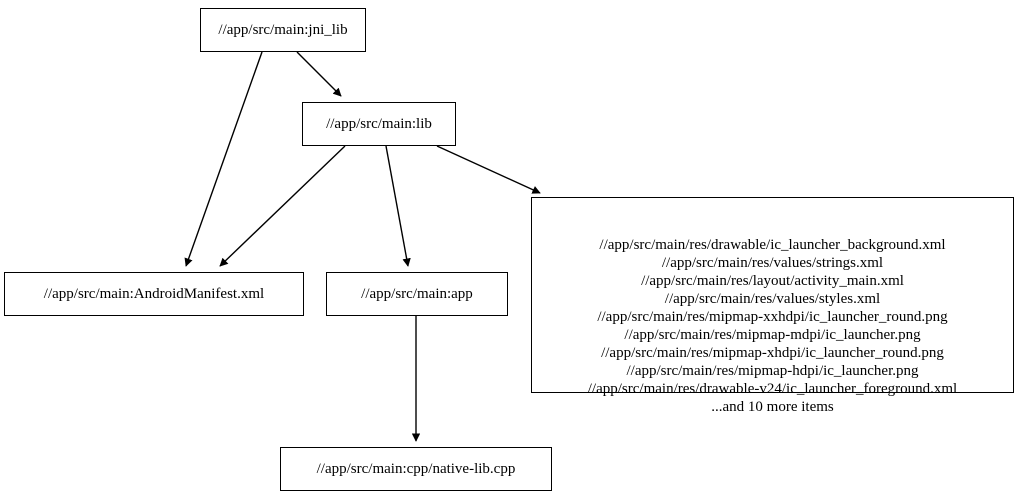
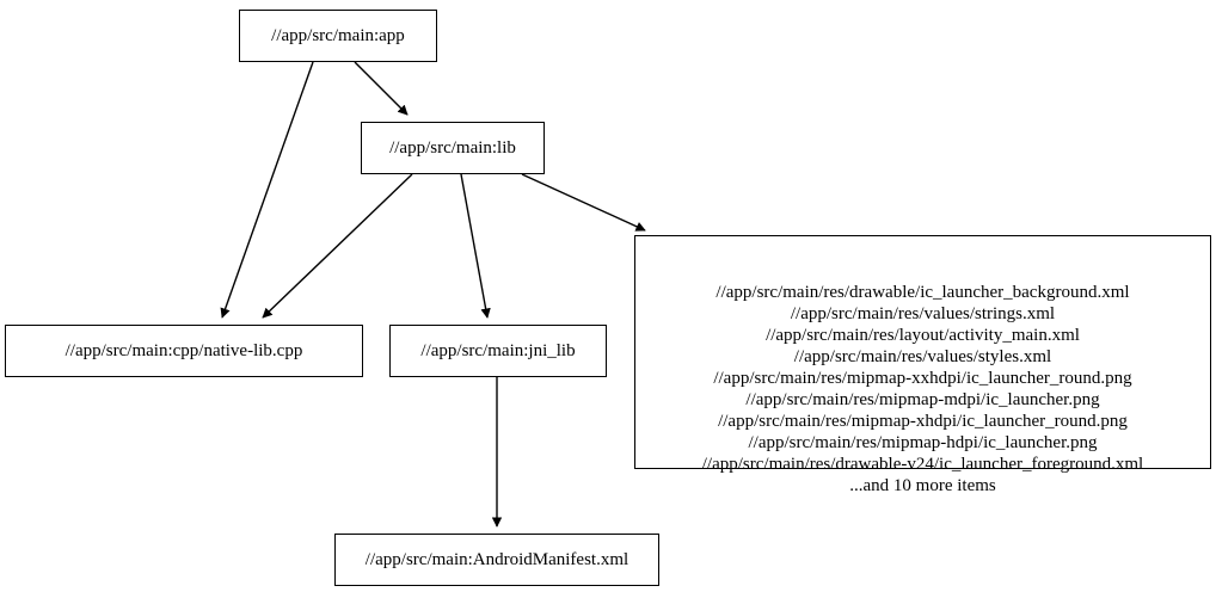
- //app/src/main:jni_lib
+ //app/src/main:app
  //app/src/main:lib
- //app/src/main:AndroidManifest.xml
+ //app/src/main:cpp/native-lib.cpp
- //app/src/main:app
+ //app/src/main:jni_lib
  //app/src/main/res/drawable/ic_launcher_background.xml
  //app/src/main/res/values/strings.xml
  //app/src/main/res/layout/activity_main.xml
  //app/src/main/res/values/styles.xml
  //app/src/main/res/mipmap-xxhdpi/ic_launcher_round.png
  //app/src/main/res/mipmap-mdpi/ic_launcher.png
  //app/src/main/res/mipmap-xhdpi/ic_launcher_round.png
  //app/src/main/res/mipmap-hdpi/ic_launcher.png
  //app/src/main/res/drawable-v24/ic_launcher_foreground.xml
  ...and 10 more items
- //app/src/main:cpp/native-lib.cpp
+ //app/src/main:AndroidManifest.xml
